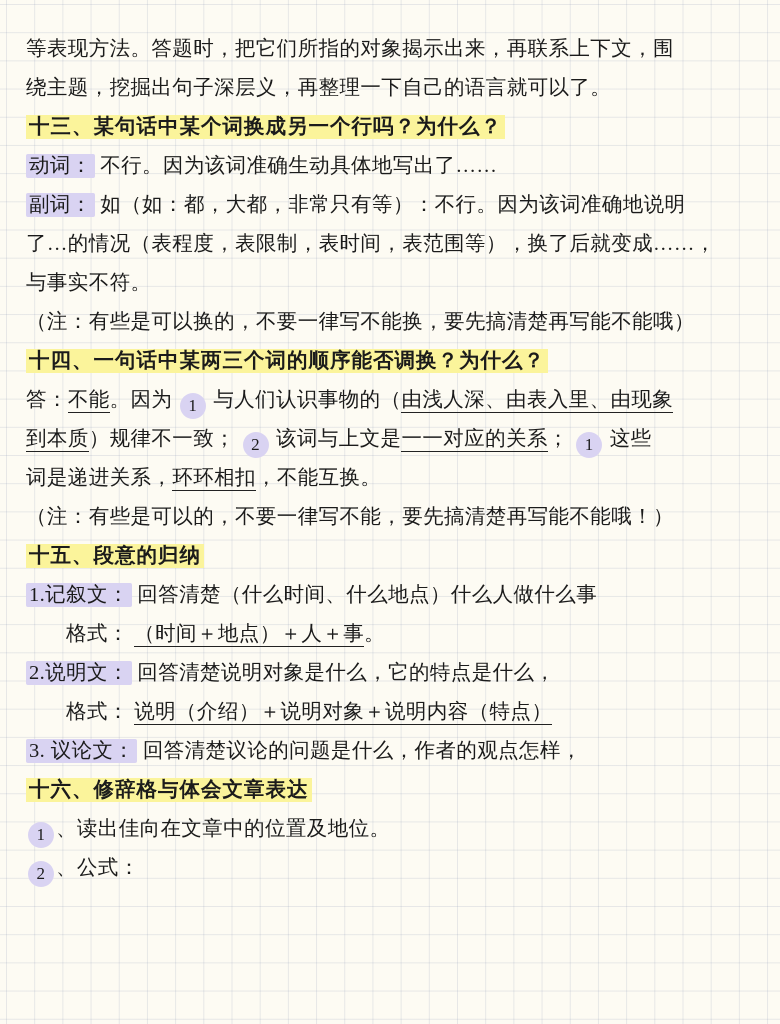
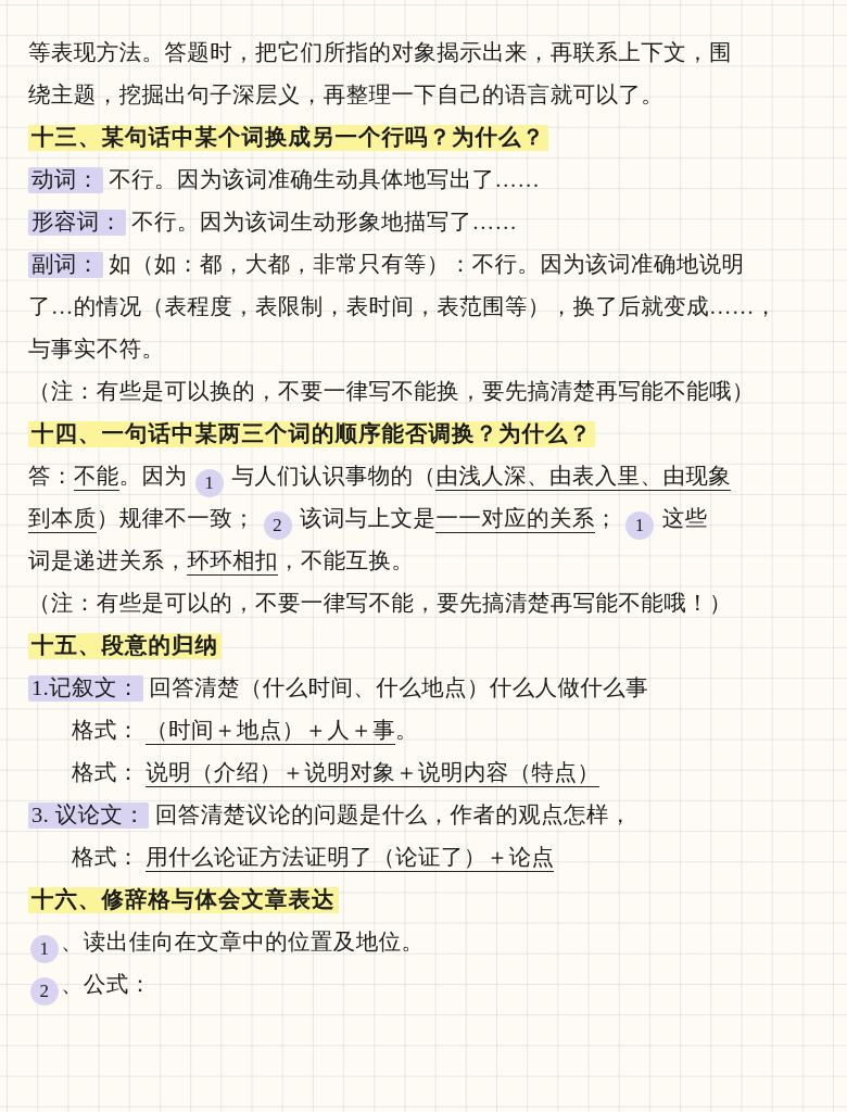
  等表现方法。答题时，把它们所指的对象揭示出来，再联系上下文，围
  绕主题，挖掘出句子深层义，再整理一下自己的语言就可以了。
  十三、某句话中某个词换成另一个行吗？为什么？
  动词： 不行。因为该词准确生动具体地写出了……
+ 形容词： 不行。因为该词生动形象地描写了……
  副词： 如（如：都，大都，非常只有等）：不行。因为该词准确地说明
  了…的情况（表程度，表限制，表时间，表范围等），换了后就变成……，
  与事实不符。
  （注：有些是可以换的，不要一律写不能换，要先搞清楚再写能不能哦）
  十四、一句话中某两三个词的顺序能否调换？为什么？
  答：不能。因为 1 与人们认识事物的（由浅人深、由表入里、由现象
  到本质）规律不一致； 2 该词与上文是一一对应的关系； 1 这些
  词是递进关系，环环相扣，不能互换。
  （注：有些是可以的，不要一律写不能，要先搞清楚再写能不能哦！）
  十五、段意的归纳
  1.记叙文： 回答清楚（什么时间、什么地点）什么人做什么事
  格式： （时间＋地点）＋人＋事。
- 2.说明文： 回答清楚说明对象是什么，它的特点是什么，
  格式： 说明（介绍）＋说明对象＋说明内容（特点）
  3. 议论文： 回答清楚议论的问题是什么，作者的观点怎样，
+ 格式： 用什么论证方法证明了（论证了）＋论点
  十六、修辞格与体会文章表达
  1 、读出佳向在文章中的位置及地位。
  2 、公式：
